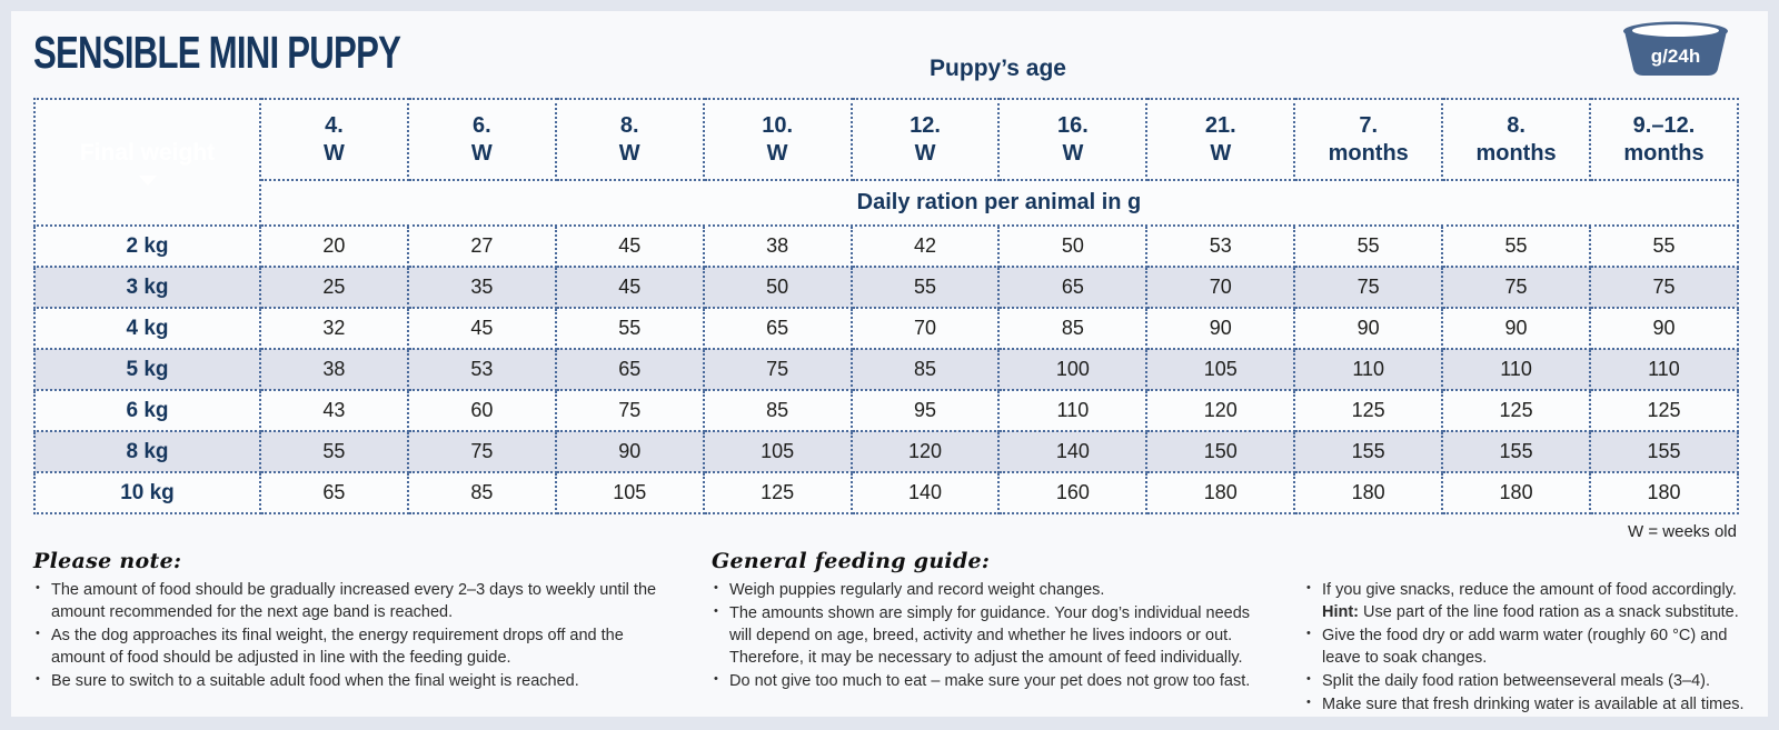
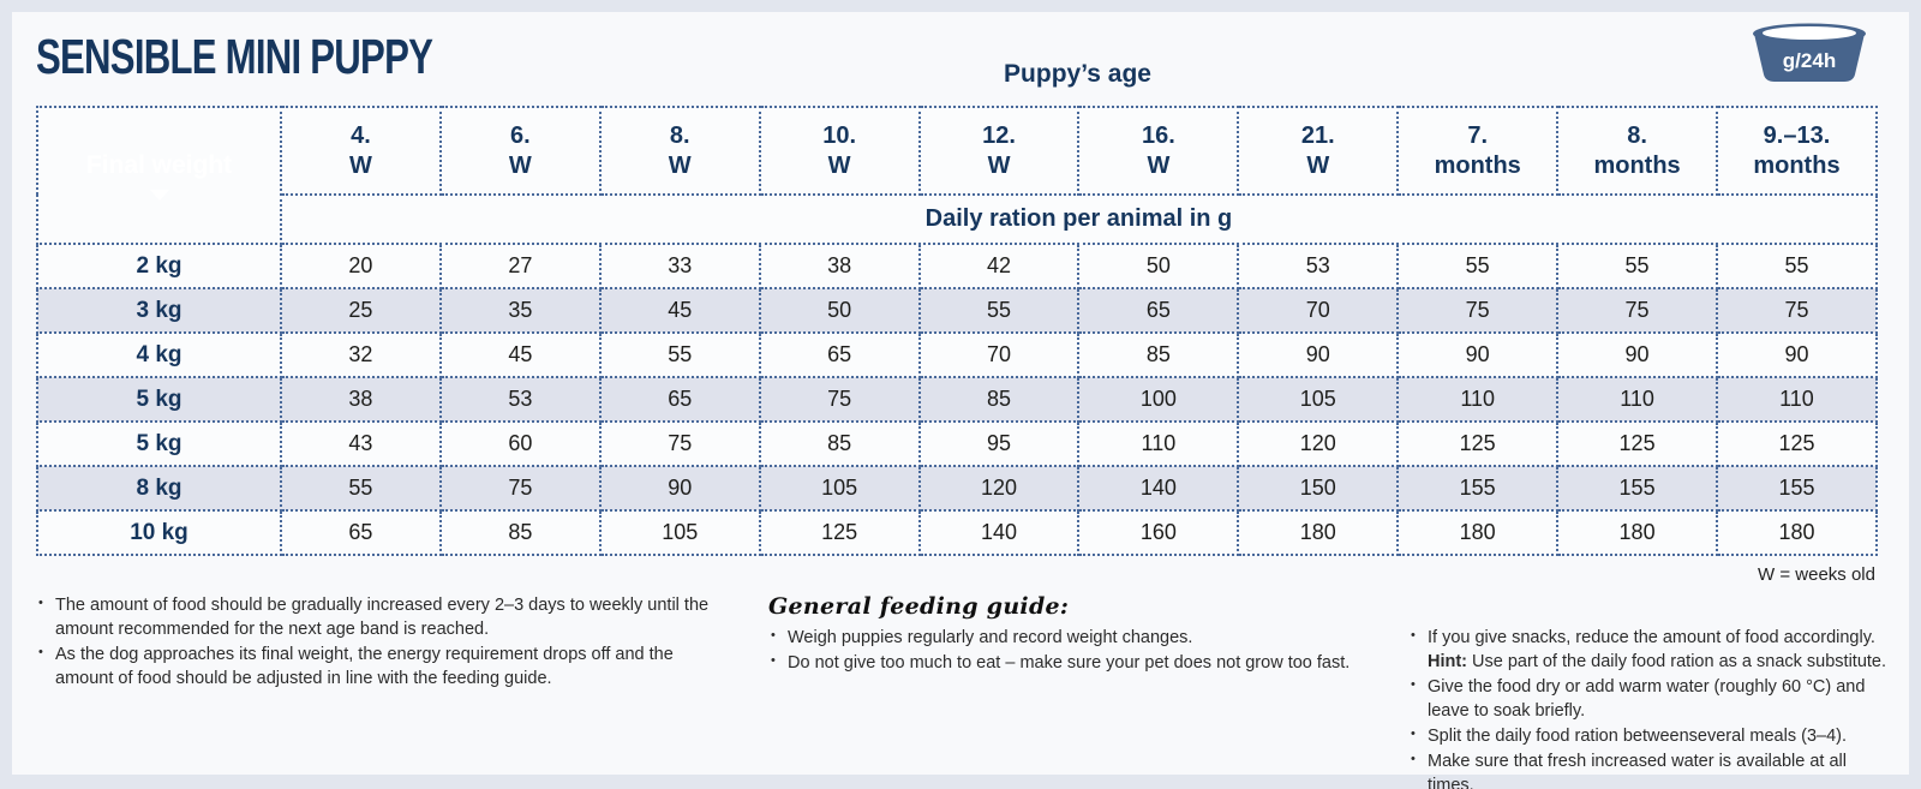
  SENSIBLE MINI PUPPY
  Puppy’s age
  g/24h
- 	4.W	6.W	8.W	10.W	12.W	16.W	21.W	7.months	8.months	9.–12.months
+ 	4.W	6.W	8.W	10.W	12.W	16.W	21.W	7.months	8.months	9.–13.months
  Daily ration per animal in g
- 2 kg	20	27	45	38	42	50	53	55	55	55
+ 2 kg	20	27	33	38	42	50	53	55	55	55
  3 kg	25	35	45	50	55	65	70	75	75	75
  4 kg	32	45	55	65	70	85	90	90	90	90
  5 kg	38	53	65	75	85	100	105	110	110	110
- 6 kg	43	60	75	85	95	110	120	125	125	125
+ 5 kg	43	60	75	85	95	110	120	125	125	125
  8 kg	55	75	90	105	120	140	150	155	155	155
  10 kg	65	85	105	125	140	160	180	180	180	180
  W = weeks old
- Please note:
  The amount of food should be gradually increased every 2–3 days to weekly until the amount recommended for the next age band is reached.
  As the dog approaches its final weight, the energy requirement drops off and the amount of food should be adjusted in line with the feeding guide.
- Be sure to switch to a suitable adult food when the final weight is reached.
  General feeding guide:
  Weigh puppies regularly and record weight changes.
- The amounts shown are simply for guidance. Your dog’s individual needs will depend on age, breed, activity and whether he lives indoors or out. Therefore, it may be necessary to adjust the amount of feed individually.
  Do not give too much to eat – make sure your pet does not grow too fast.
  If you give snacks, reduce the amount of food accordingly.
- Hint: Use part of the line food ration as a snack substitute.
+ Hint: Use part of the daily food ration as a snack substitute.
- Give the food dry or add warm water (roughly 60 °C) and leave to soak changes.
+ Give the food dry or add warm water (roughly 60 °C) and leave to soak briefly.
  Split the daily food ration betweenseveral meals (3–4).
- Make sure that fresh drinking water is available at all times.
+ Make sure that fresh increased water is available at all times.
